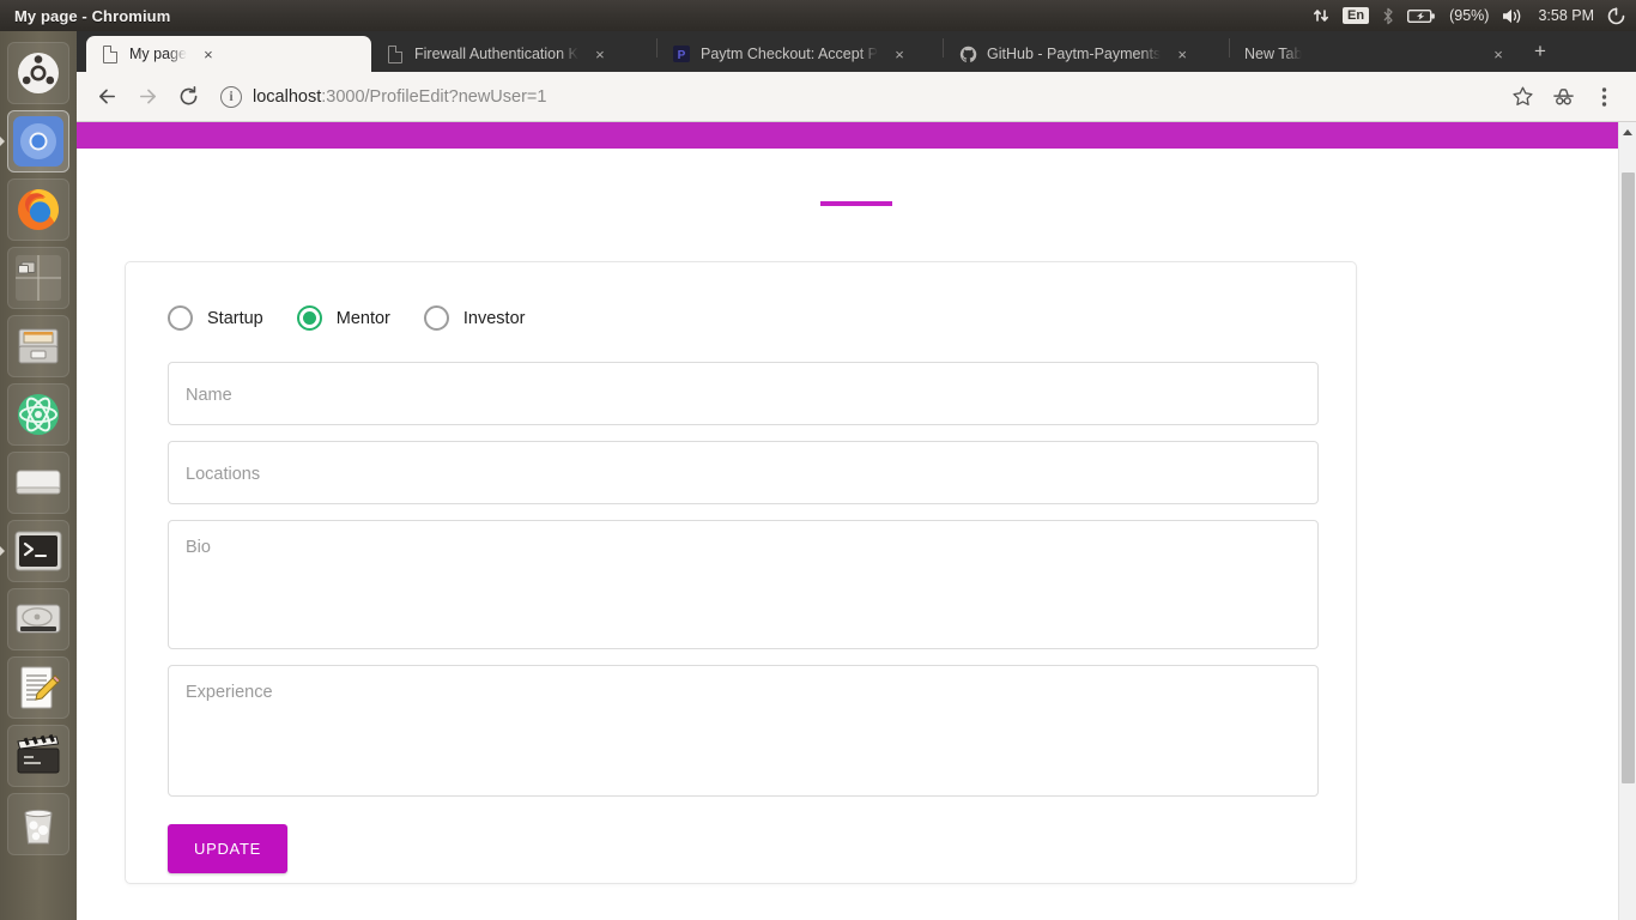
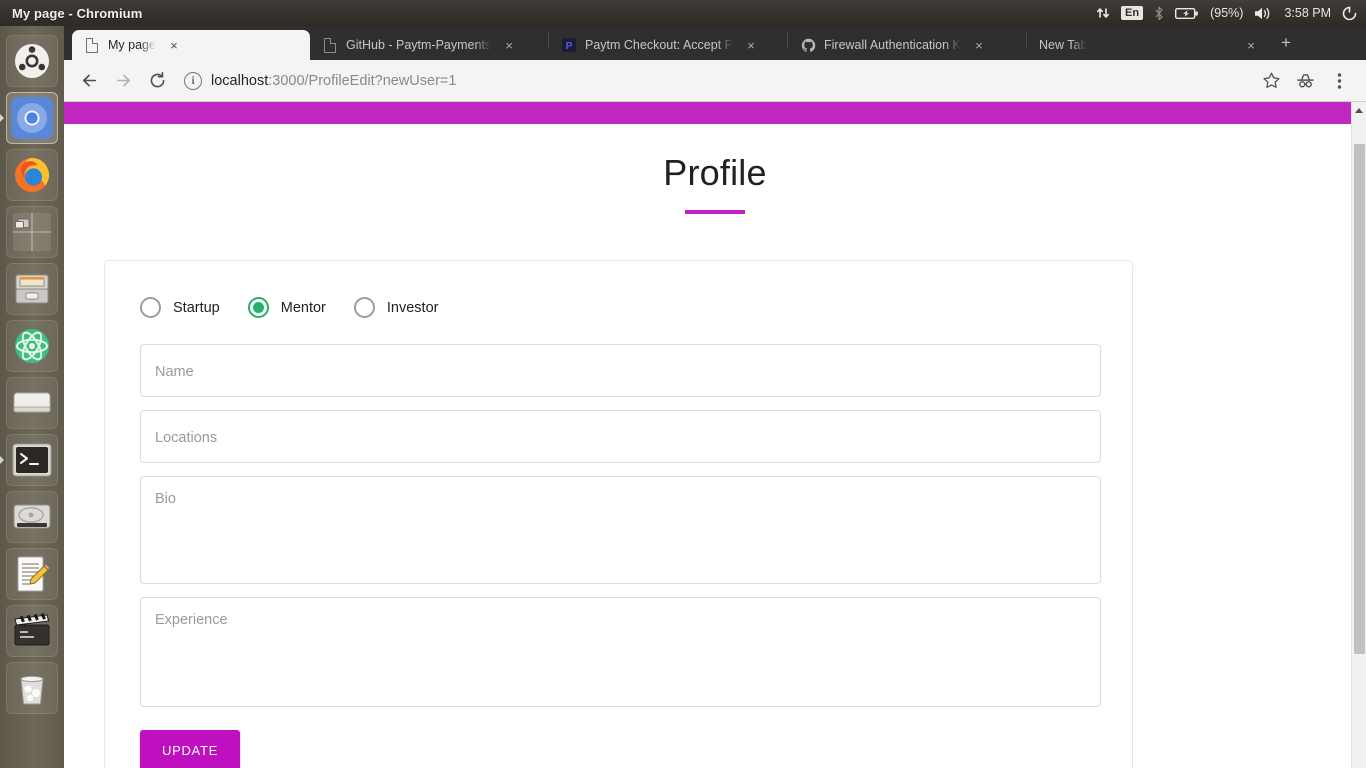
  My page - Chromium
  En
  (95%)
  3:58 PM
  My page
  ×
- Firewall Authentication K
+ GitHub - Paytm-Payments
  ×
  P
  Paytm Checkout: Accept P
  ×
- GitHub - Paytm-Payments
+ Firewall Authentication K
  ×
  New Tab
  ×
  +
  i
  localhost:3000/ProfileEdit?newUser=1
+ Profile
  Startup
  Mentor
  Investor
  Name
  Locations
  Bio
  Experience
  UPDATE
